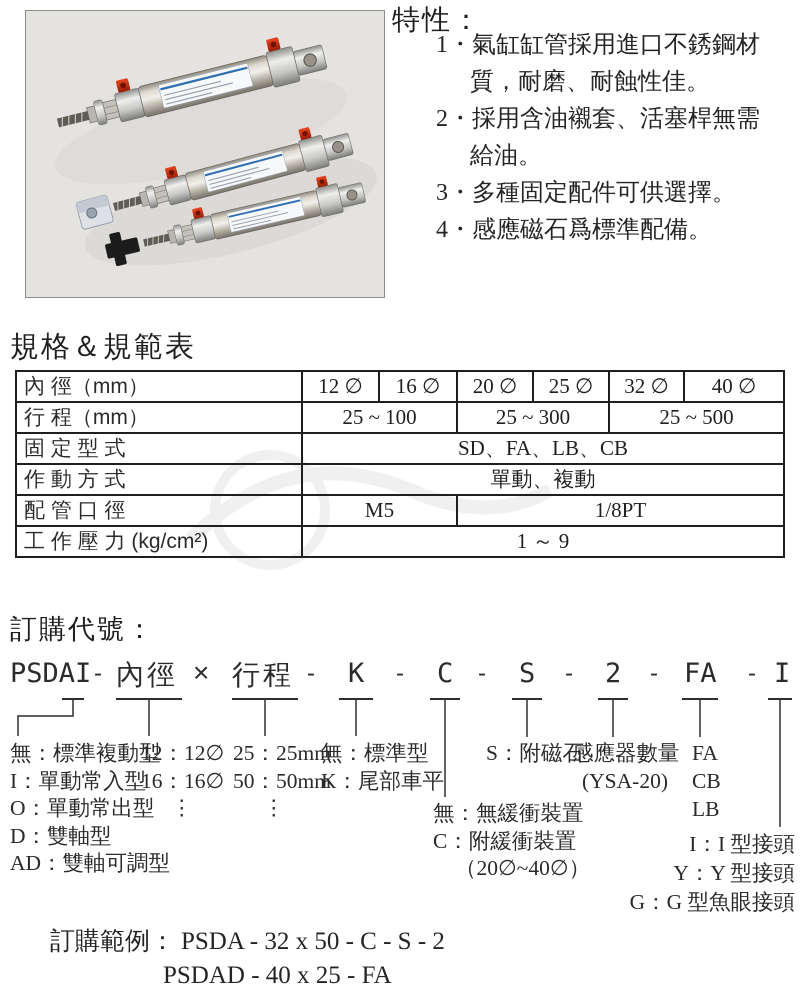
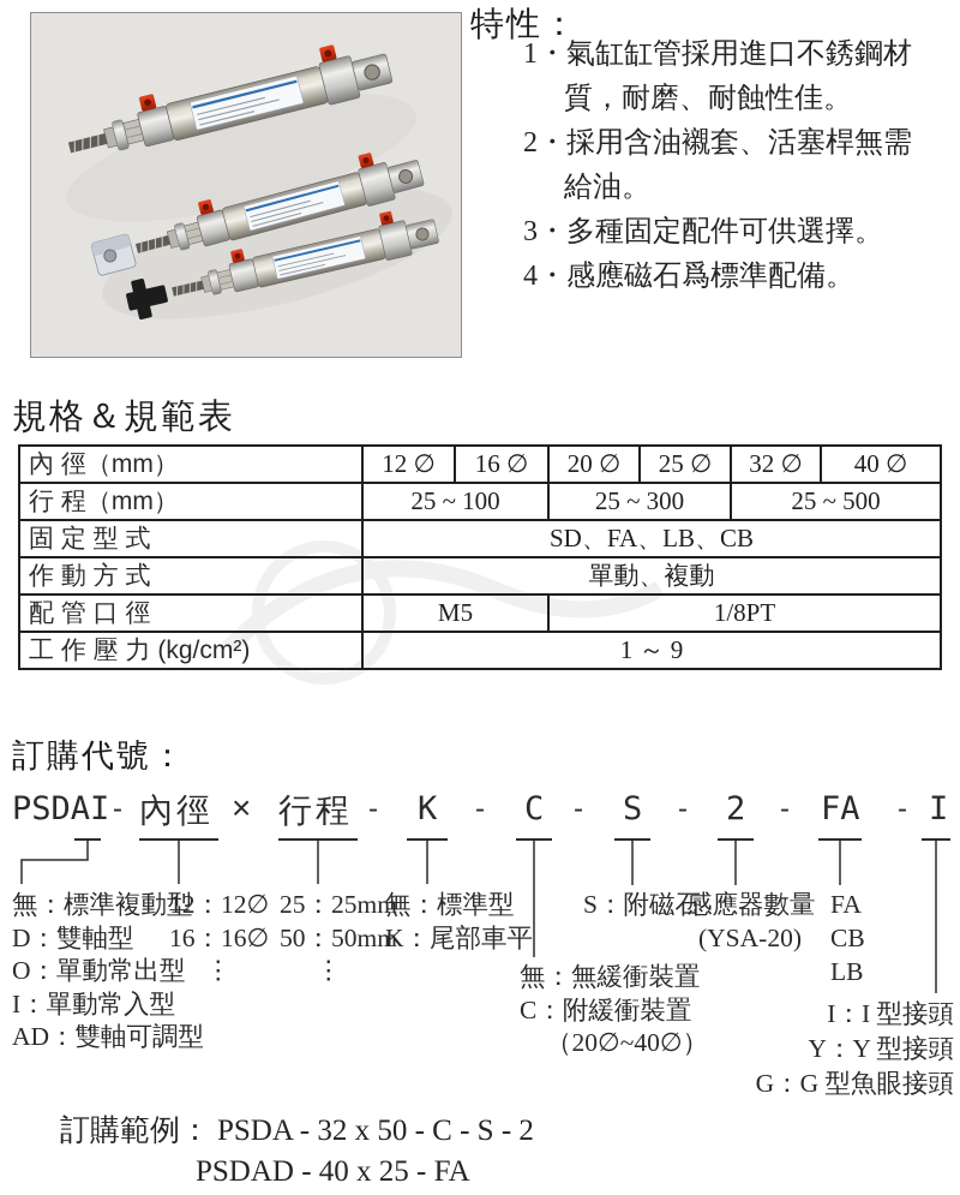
  特性：
  1・氣缸缸管採用進口不銹鋼材
  質，耐磨、耐蝕性佳。
  2・採用含油襯套、活塞桿無需
  給油。
  3・多種固定配件可供選擇。
  4・感應磁石爲標準配備。
  規格＆規範表
  內 徑（mm）	12 ∅	16 ∅	20 ∅	25 ∅	32 ∅	40 ∅
  行 程（mm）	25 ~ 100	25 ~ 300	25 ~ 500
  固 定 型 式	SD、FA、LB、CB
  作 動 方 式	單動、複動
  配 管 口 徑	M5	1/8PT
  工 作 壓 力 (kg/cm²)	1 ～ 9
  訂購代號：
  PSDAI
  -
  內徑
  ×
  行程
  -
  K
  -
  C
  -
  S
  -
  2
  -
  FA
  -
  I
  無：標準複動型
- I：單動常入型
+ D：雙軸型
  O：單動常出型
- D：雙軸型
+ I：單動常入型
  AD：雙軸可調型
  12：12∅
  16：16∅
  ⋮
  25：25mm
  50：50mm
  ⋮
  無：標準型
  K：尾部車平
  無：無緩衝裝置
  C：附緩衝裝置
  （20∅~40∅）
  S：附磁石
  感應器數量
  (YSA-20)
  FA
  CB
  LB
  I：I 型接頭
  Y：Y 型接頭
  G：G 型魚眼接頭
  訂購範例： PSDA - 32 x 50 - C - S - 2
  PSDAD - 40 x 25 - FA
